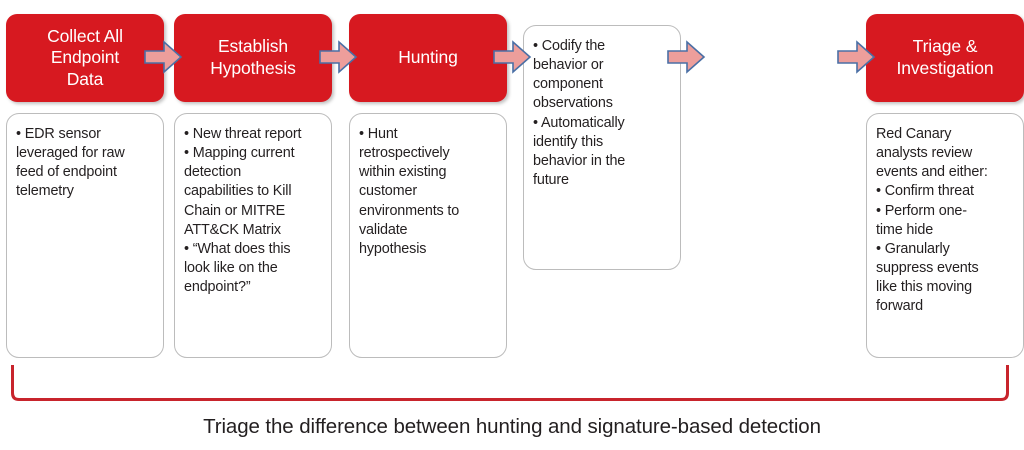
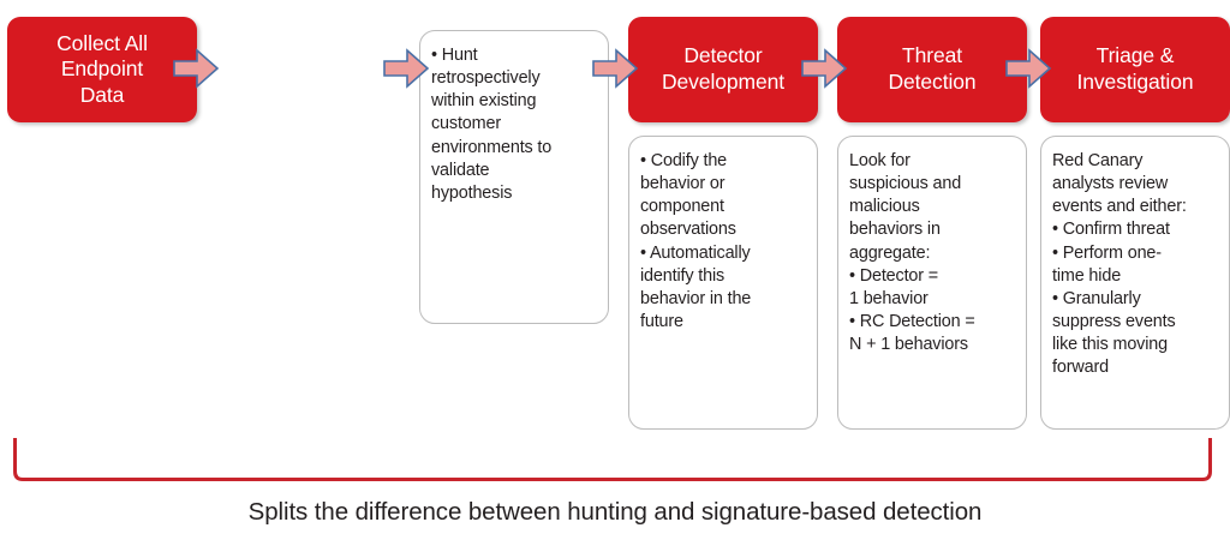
  Collect All
  Endpoint
  Data
- • EDR sensor
- leveraged for raw
- feed of endpoint
- telemetry
- Establish
- Hypothesis
- • New threat report
- • Mapping current
- detection
- capabilities to Kill
- Chain or MITRE
- ATT&CK Matrix
- • “What does this
- look like on the
- endpoint?”
- Hunting
  • Hunt
  retrospectively
  within existing
  customer
  environments to
  validate
  hypothesis
+ Detector
+ Development
  • Codify the
  behavior or
  component
  observations
  • Automatically
  identify this
  behavior in the
  future
+ Threat
+ Detection
+ Look for
+ suspicious and
+ malicious
+ behaviors in
+ aggregate:
+ • Detector =
+ 1 behavior
+ • RC Detection =
+ N + 1 behaviors
  Triage &
  Investigation
  Red Canary
  analysts review
  events and either:
  • Confirm threat
  • Perform one-
  time hide
  • Granularly
  suppress events
  like this moving
  forward
- Triage the difference between hunting and signature-based detection
+ Splits the difference between hunting and signature-based detection
